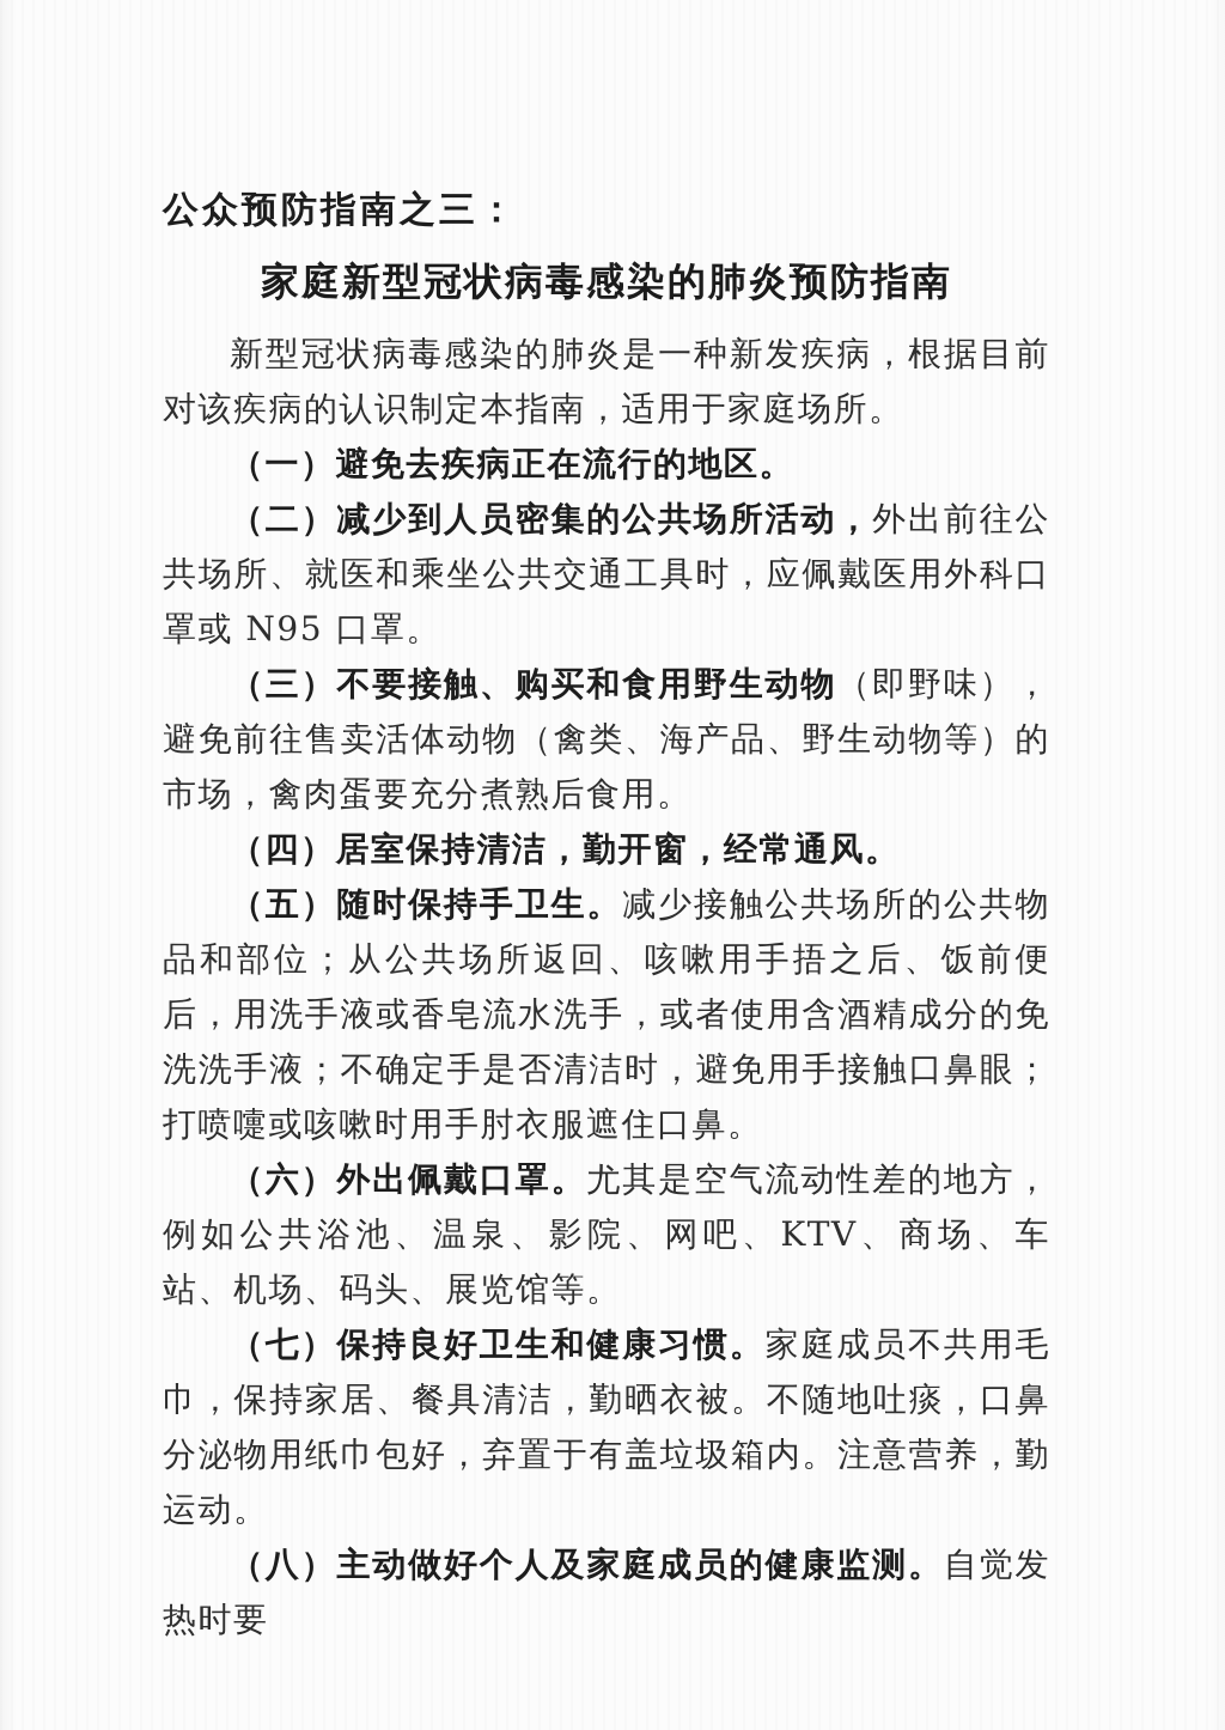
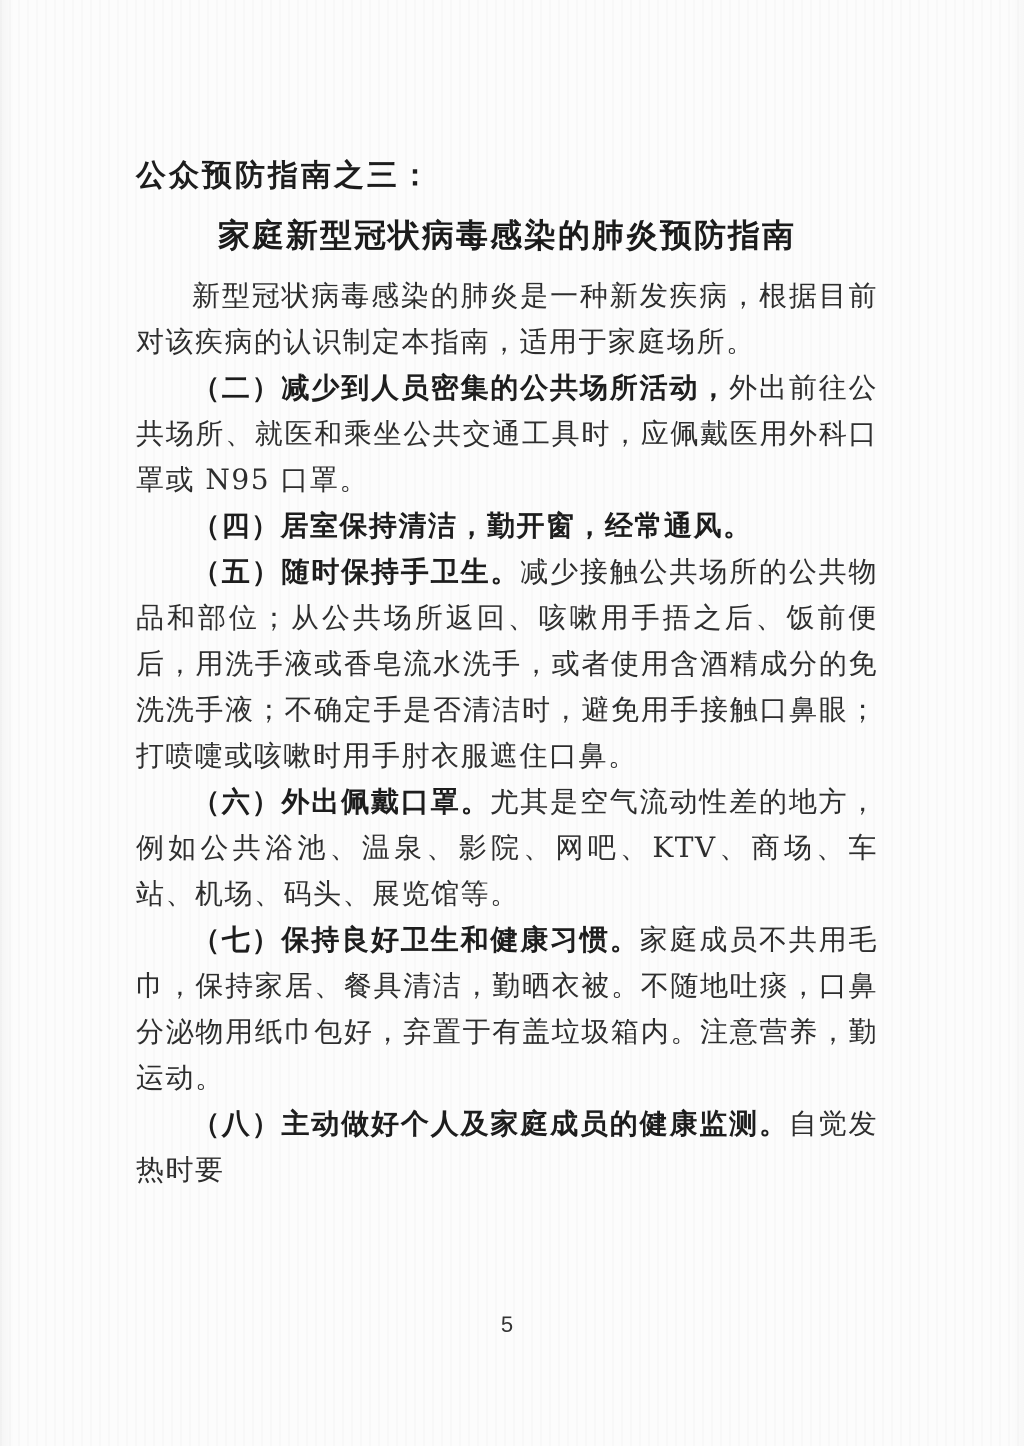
  公众预防指南之三：
  家庭新型冠状病毒感染的肺炎预防指南
  新型冠状病毒感染的肺炎是一种新发疾病，根据目前对该疾病的认识制定本指南，适用于家庭场所。
- （一）避免去疾病正在流行的地区。
  （二）减少到人员密集的公共场所活动，外出前往公共场所、就医和乘坐公共交通工具时，应佩戴医用外科口罩或 N95 口罩。
- （三）不要接触、购买和食用野生动物（即野味），避免前往售卖活体动物（禽类、海产品、野生动物等）的市场，禽肉蛋要充分煮熟后食用。
  （四）居室保持清洁，勤开窗，经常通风。
  （五）随时保持手卫生。减少接触公共场所的公共物品和部位；从公共场所返回、咳嗽用手捂之后、饭前便后，用洗手液或香皂流水洗手，或者使用含酒精成分的免洗洗手液；不确定手是否清洁时，避免用手接触口鼻眼；打喷嚏或咳嗽时用手肘衣服遮住口鼻。
  （六）外出佩戴口罩。尤其是空气流动性差的地方，例如公共浴池、温泉、影院、网吧、KTV、商场、车站、机场、码头、展览馆等。
  （七）保持良好卫生和健康习惯。家庭成员不共用毛巾，保持家居、餐具清洁，勤晒衣被。不随地吐痰，口鼻分泌物用纸巾包好，弃置于有盖垃圾箱内。注意营养，勤运动。
  （八）主动做好个人及家庭成员的健康监测。自觉发热时要
+ 5
